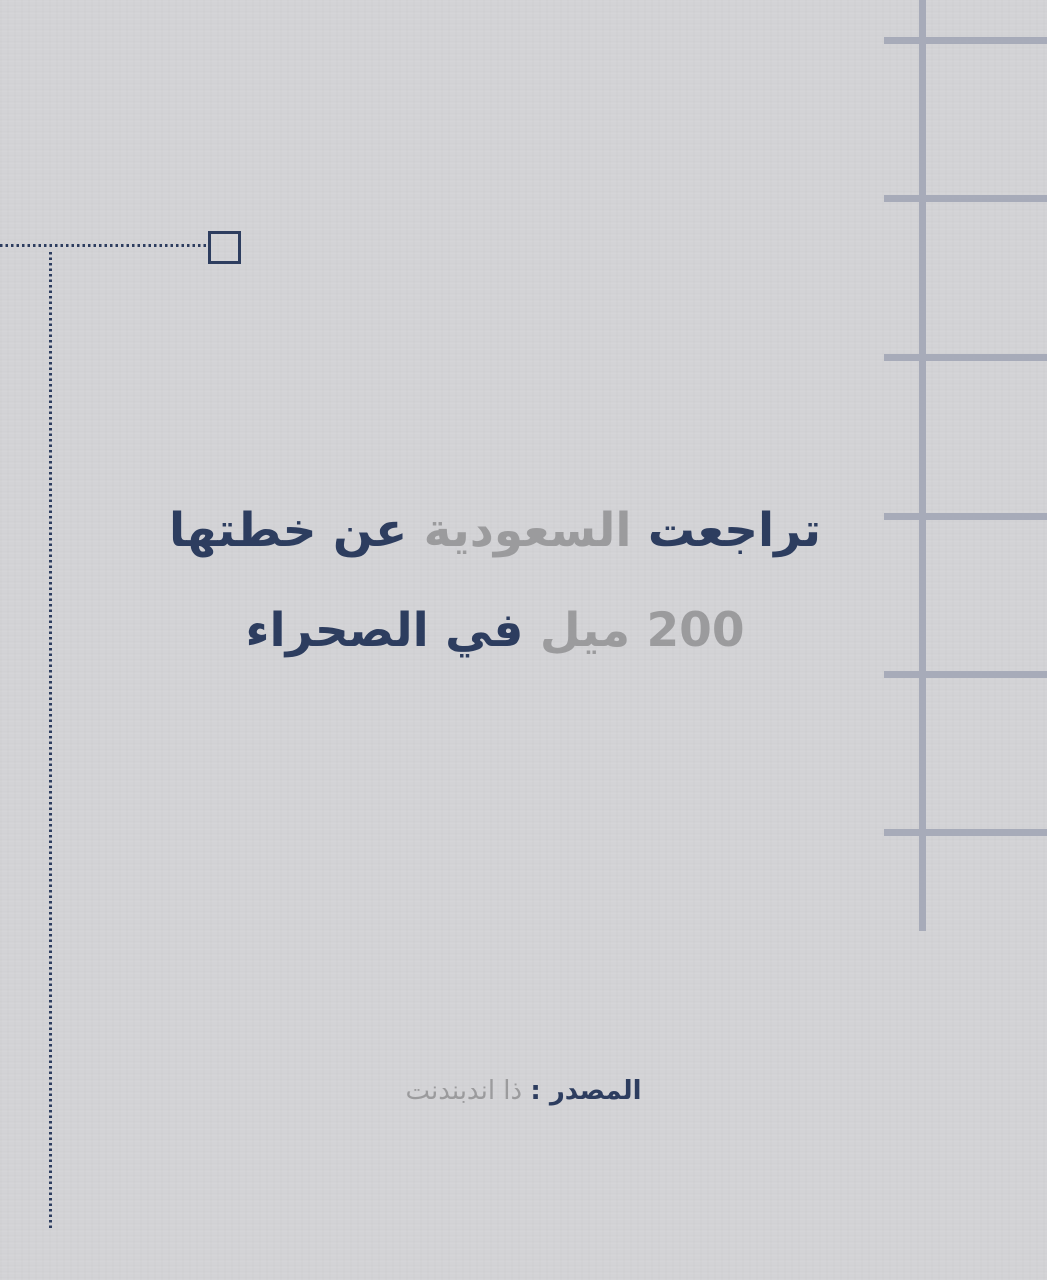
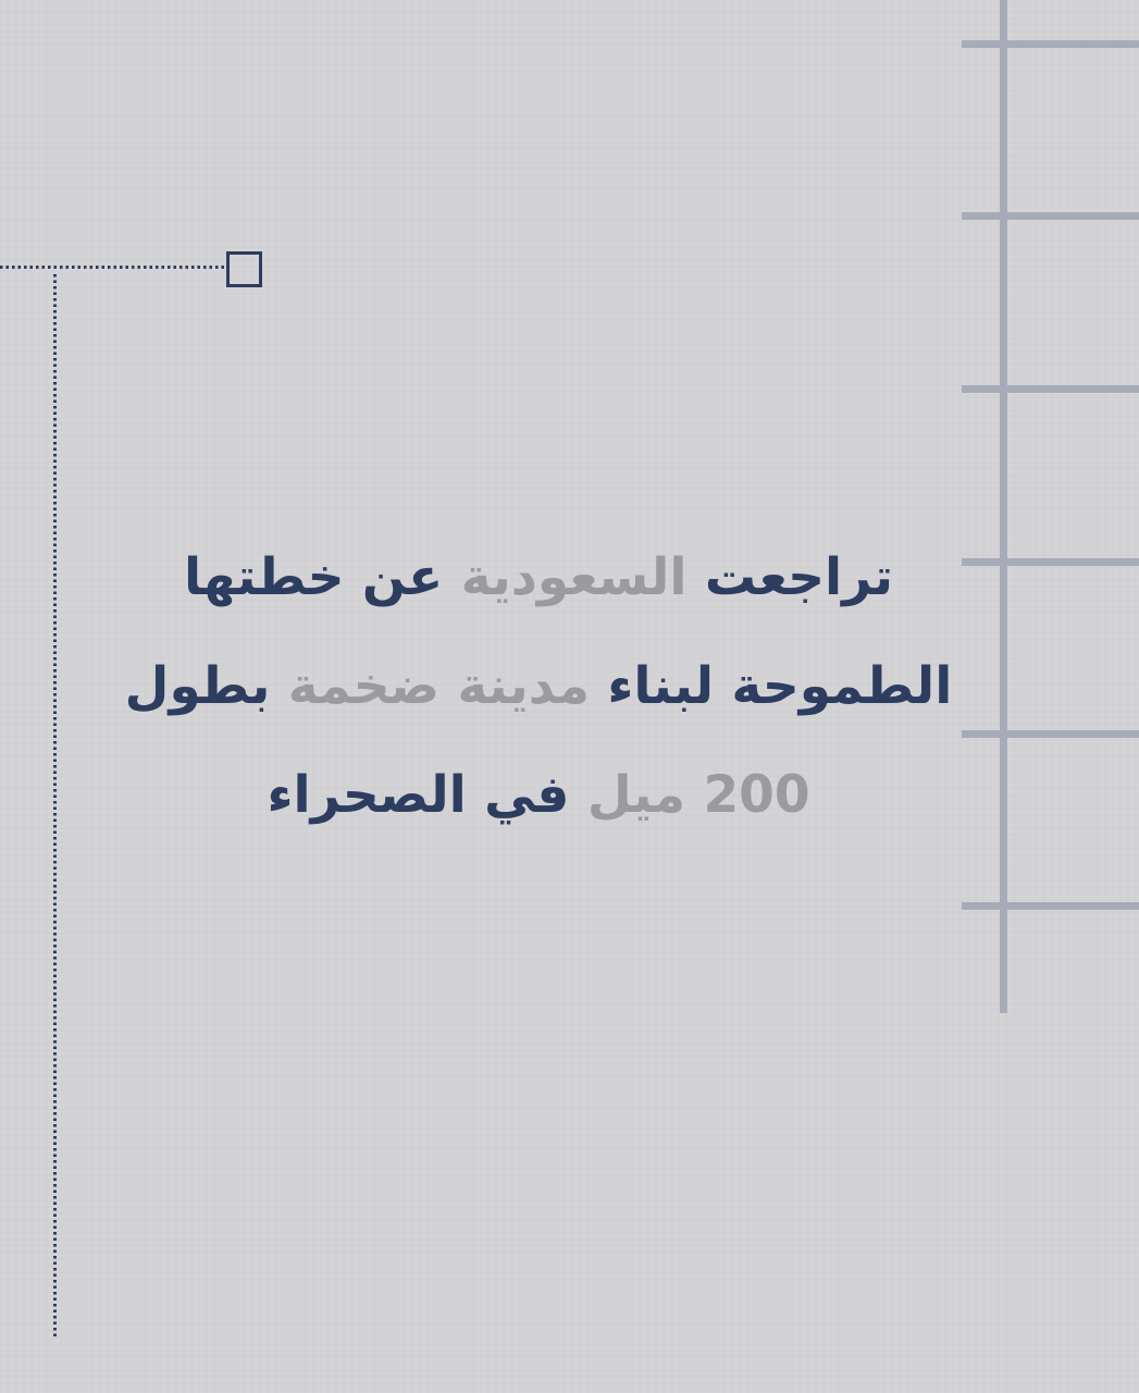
  تراجعت السعودية عن خطتها
+ الطموحة لبناء مدينة ضخمة بطول
  200 ميل في الصحراء
- المصدر : ذا اندبندنت
